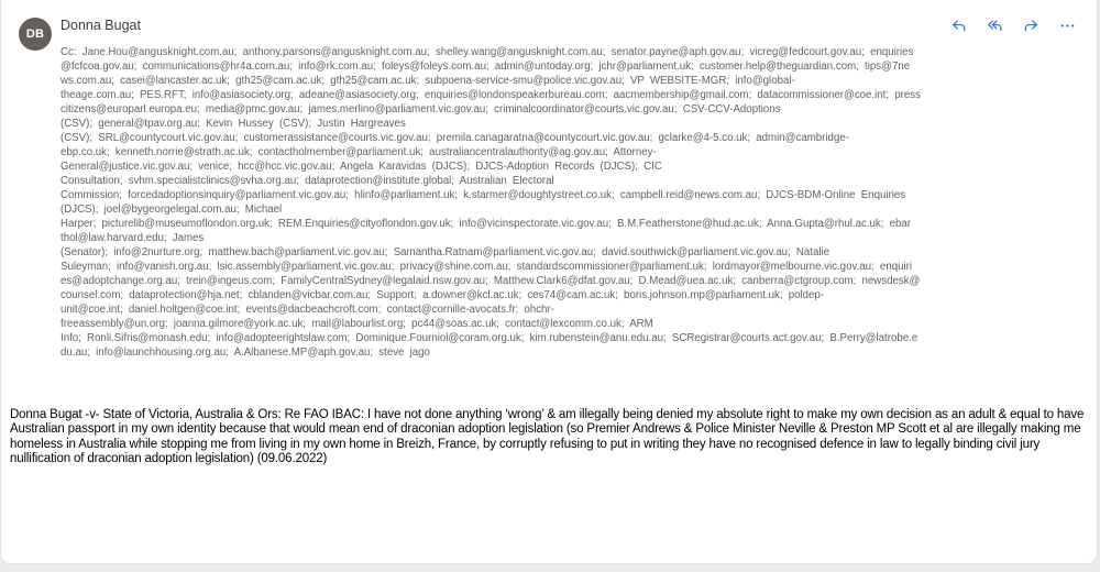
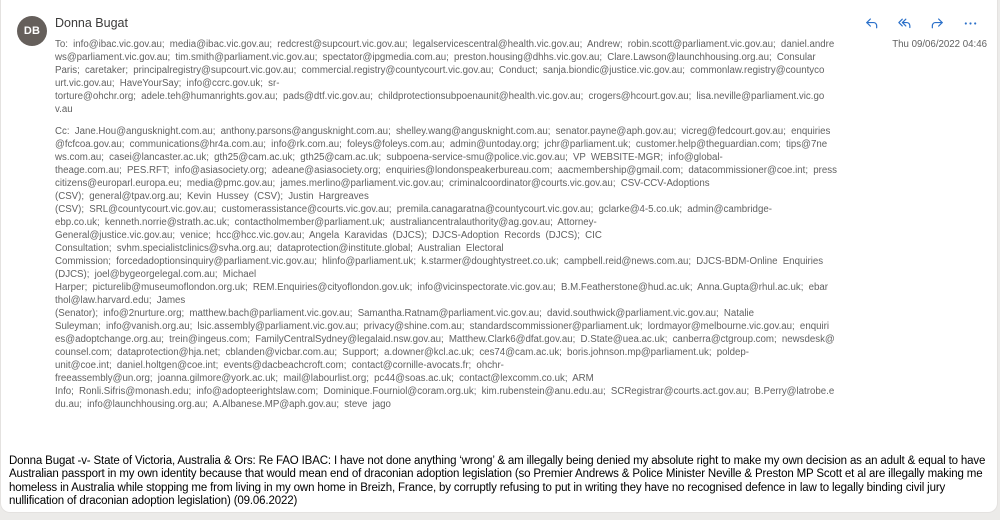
  DB
  Donna Bugat
+ To: info@ibac.vic.gov.au; media@ibac.vic.gov.au; redcrest@supcourt.vic.gov.au; legalservicescentral@health.vic.gov.au; Andrew; robin.scott@parliament.vic.gov.au; daniel.andre
+ ws@parliament.vic.gov.au; tim.smith@parliament.vic.gov.au; spectator@ipgmedia.com.au; preston.housing@dhhs.vic.gov.au; Clare.Lawson@launchhousing.org.au; Consular
+ Paris; caretaker; principalregistry@supcourt.vic.gov.au; commercial.registry@countycourt.vic.gov.au; Conduct; sanja.biondic@justice.vic.gov.au; commonlaw.registry@countyco
+ urt.vic.gov.au; HaveYourSay; info@ccrc.gov.uk; sr-
+ torture@ohchr.org; adele.teh@humanrights.gov.au; pads@dtf.vic.gov.au; childprotectionsubpoenaunit@health.vic.gov.au; crogers@hcourt.gov.au; lisa.neville@parliament.vic.go
+ v.au
+ Thu 09/06/2022 04:46
  Cc: Jane.Hou@angusknight.com.au; anthony.parsons@angusknight.com.au; shelley.wang@angusknight.com.au; senator.payne@aph.gov.au; vicreg@fedcourt.gov.au; enquiries
  @fcfcoa.gov.au; communications@hr4a.com.au; info@rk.com.au; foleys@foleys.com.au; admin@untoday.org; jchr@parliament.uk; customer.help@theguardian.com; tips@7ne
  ws.com.au; casei@lancaster.ac.uk; gth25@cam.ac.uk; gth25@cam.ac.uk; subpoena-service-smu@police.vic.gov.au; VP WEBSITE-MGR; info@global-
  theage.com.au; PES.RFT; info@asiasociety.org; adeane@asiasociety.org; enquiries@londonspeakerbureau.com; aacmembership@gmail.com; datacommissioner@coe.int; press
  citizens@europarl.europa.eu; media@pmc.gov.au; james.merlino@parliament.vic.gov.au; criminalcoordinator@courts.vic.gov.au; CSV-CCV-Adoptions
  (CSV); general@tpav.org.au; Kevin Hussey (CSV); Justin Hargreaves
  (CSV); SRL@countycourt.vic.gov.au; customerassistance@courts.vic.gov.au; premila.canagaratna@countycourt.vic.gov.au; gclarke@4-5.co.uk; admin@cambridge-
  ebp.co.uk; kenneth.norrie@strath.ac.uk; contactholmember@parliament.uk; australiancentralauthority@ag.gov.au; Attorney-
  General@justice.vic.gov.au; venice; hcc@hcc.vic.gov.au; Angela Karavidas (DJCS); DJCS-Adoption Records (DJCS); CIC
  Consultation; svhm.specialistclinics@svha.org.au; dataprotection@institute.global; Australian Electoral
  Commission; forcedadoptionsinquiry@parliament.vic.gov.au; hlinfo@parliament.uk; k.starmer@doughtystreet.co.uk; campbell.reid@news.com.au; DJCS-BDM-Online Enquiries
  (DJCS); joel@bygeorgelegal.com.au; Michael
  Harper; picturelib@museumoflondon.org.uk; REM.Enquiries@cityoflondon.gov.uk; info@vicinspectorate.vic.gov.au; B.M.Featherstone@hud.ac.uk; Anna.Gupta@rhul.ac.uk; ebar
  thol@law.harvard.edu; James
  (Senator); info@2nurture.org; matthew.bach@parliament.vic.gov.au; Samantha.Ratnam@parliament.vic.gov.au; david.southwick@parliament.vic.gov.au; Natalie
  Suleyman; info@vanish.org.au; lsic.assembly@parliament.vic.gov.au; privacy@shine.com.au; standardscommissioner@parliament.uk; lordmayor@melbourne.vic.gov.au; enquiri
- es@adoptchange.org.au; trein@ingeus.com; FamilyCentralSydney@legalaid.nsw.gov.au; Matthew.Clark6@dfat.gov.au; D.Mead@uea.ac.uk; canberra@ctgroup.com; newsdesk@
+ es@adoptchange.org.au; trein@ingeus.com; FamilyCentralSydney@legalaid.nsw.gov.au; Matthew.Clark6@dfat.gov.au; D.State@uea.ac.uk; canberra@ctgroup.com; newsdesk@
  counsel.com; dataprotection@hja.net; cblanden@vicbar.com.au; Support; a.downer@kcl.ac.uk; ces74@cam.ac.uk; boris.johnson.mp@parliament.uk; poldep-
  unit@coe.int; daniel.holtgen@coe.int; events@dacbeachcroft.com; contact@cornille-avocats.fr; ohchr-
  freeassembly@un.org; joanna.gilmore@york.ac.uk; mail@labourlist.org; pc44@soas.ac.uk; contact@lexcomm.co.uk; ARM
  Info; Ronli.Sifris@monash.edu; info@adopteerightslaw.com; Dominique.Fourniol@coram.org.uk; kim.rubenstein@anu.edu.au; SCRegistrar@courts.act.gov.au; B.Perry@latrobe.e
  du.au; info@launchhousing.org.au; A.Albanese.MP@aph.gov.au; steve jago
  Donna Bugat -v- State of Victoria, Australia & Ors: Re FAO IBAC: I have not done anything ‘wrong’ & am illegally being denied my absolute right to make my own decision as an adult & equal to have Australian passport in my own identity because that would mean end of draconian adoption legislation (so Premier Andrews & Police Minister Neville & Preston MP Scott et al are illegally making me homeless in Australia while stopping me from living in my own home in Breizh, France, by corruptly refusing to put in writing they have no recognised defence in law to legally binding civil jury nullification of draconian adoption legislation) (09.06.2022)
